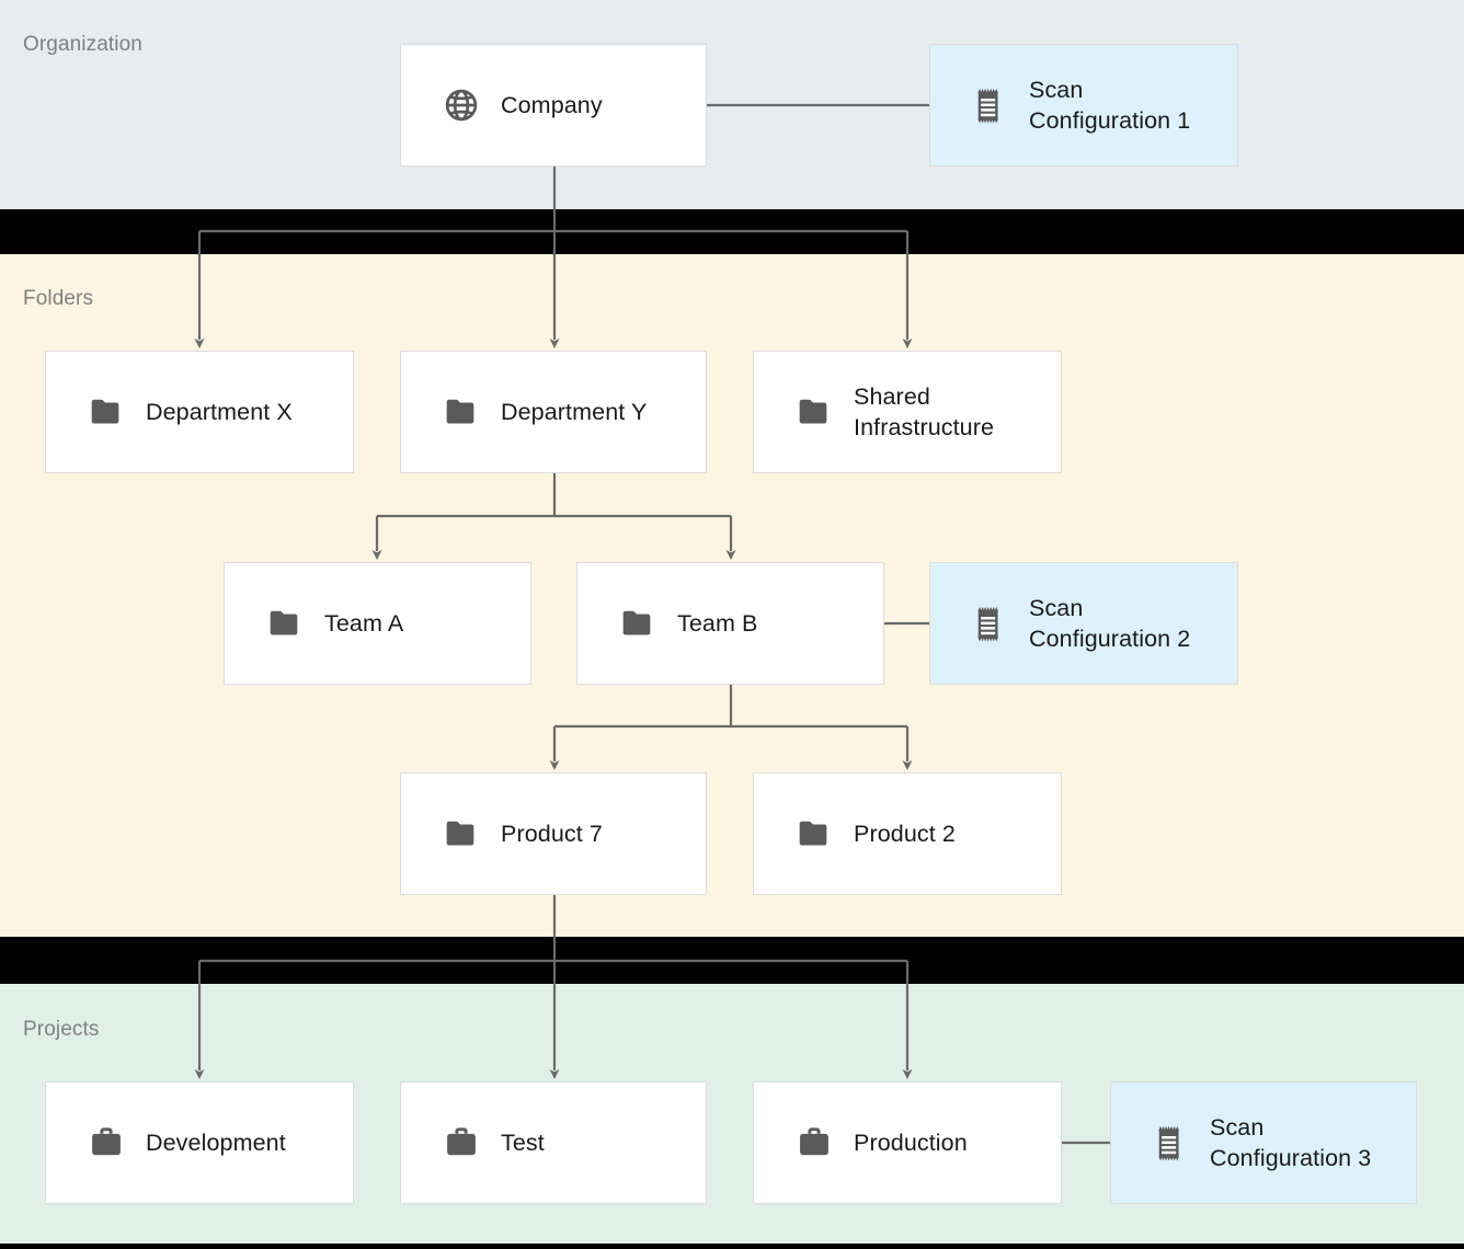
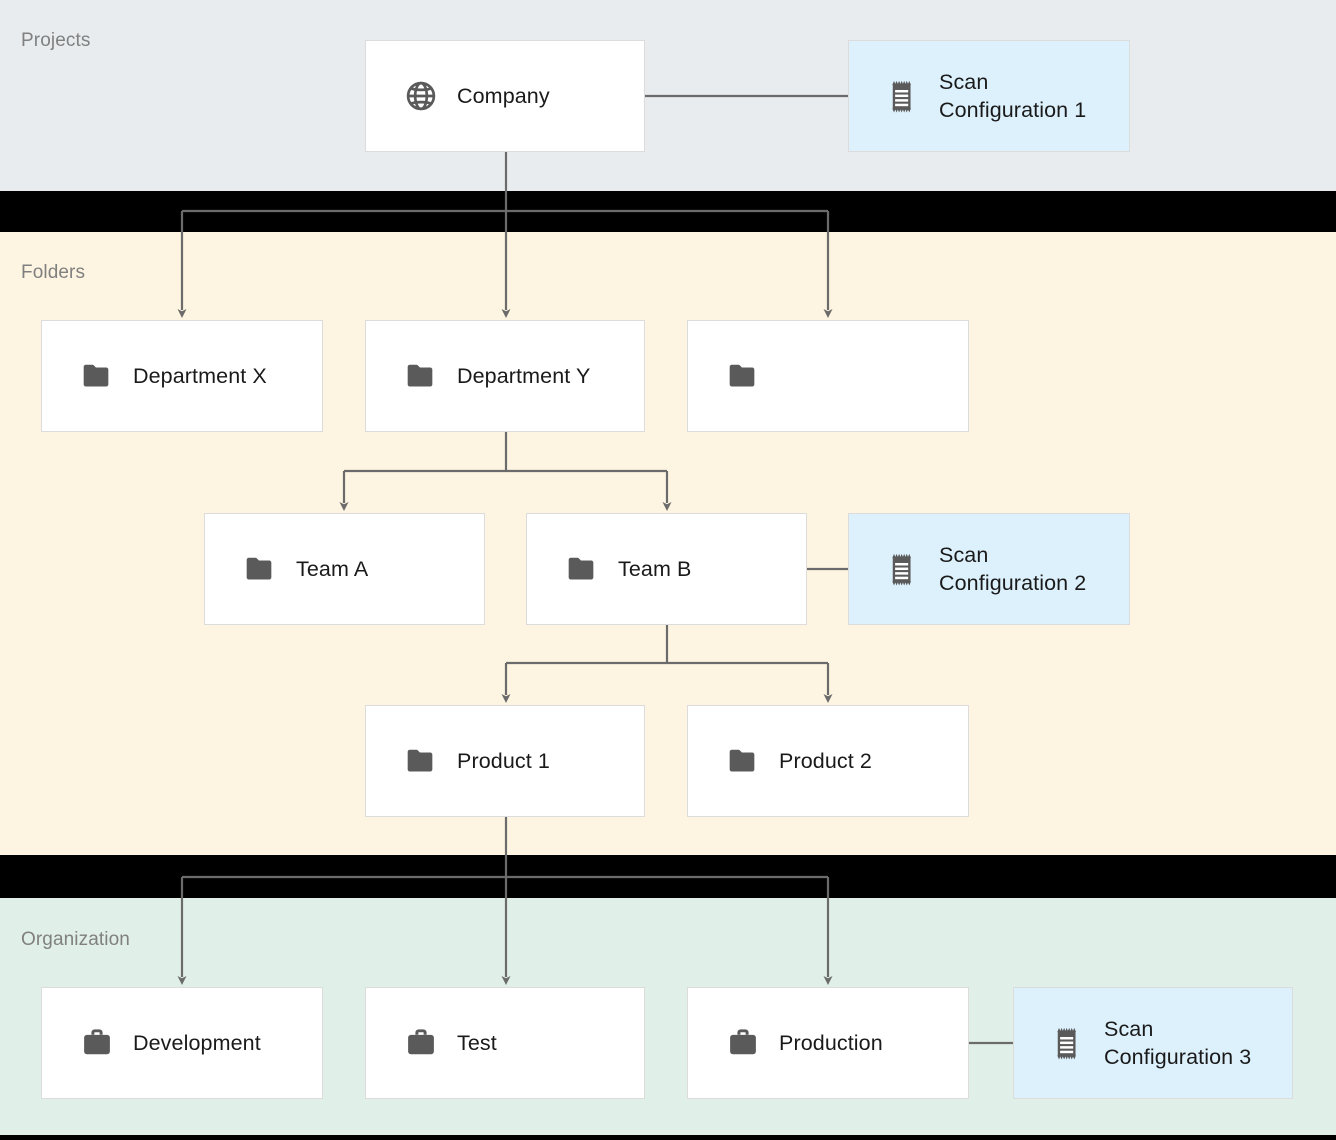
- Organization
+ Projects
  Folders
- Projects
+ Organization
  Company
  Scan
  Configuration 1
  Department X
  Department Y
- Shared
- Infrastructure
  Team A
  Team B
  Scan
  Configuration 2
- Product 7
+ Product 1
  Product 2
  Development
  Test
  Production
  Scan
  Configuration 3
